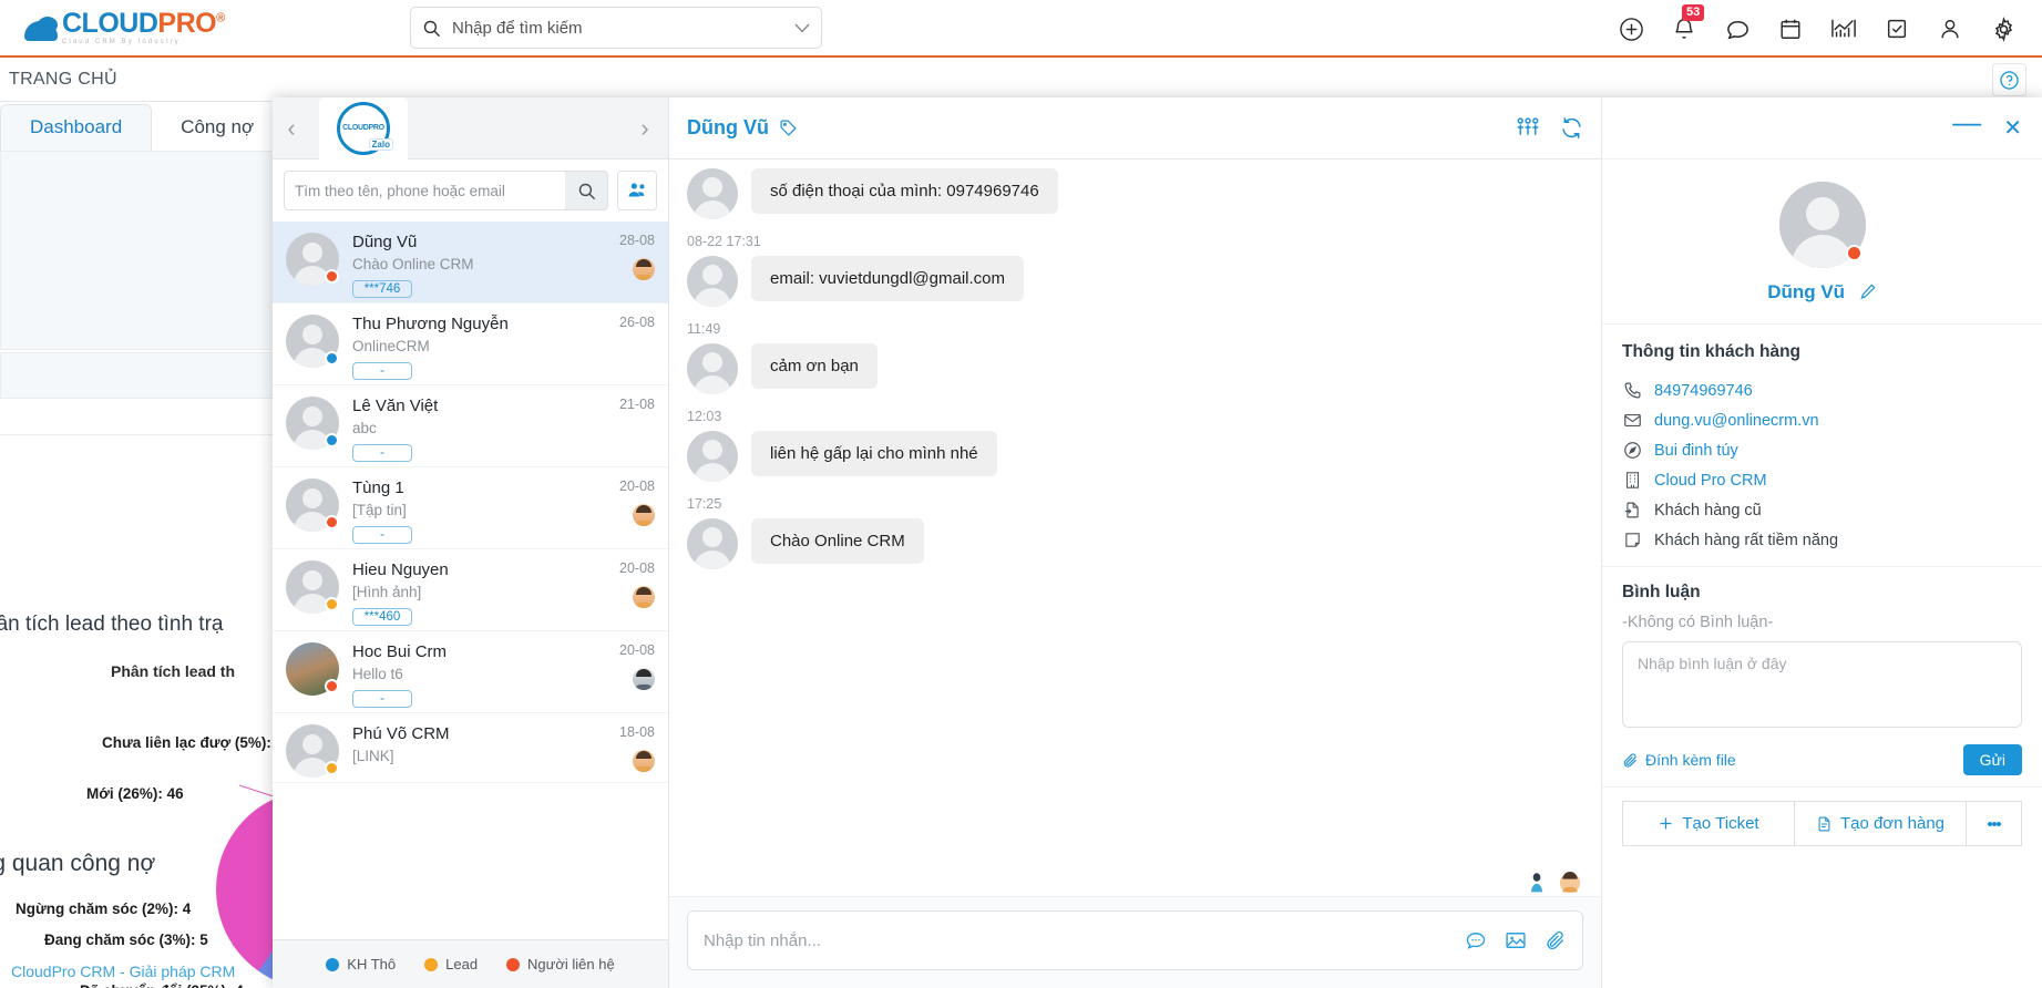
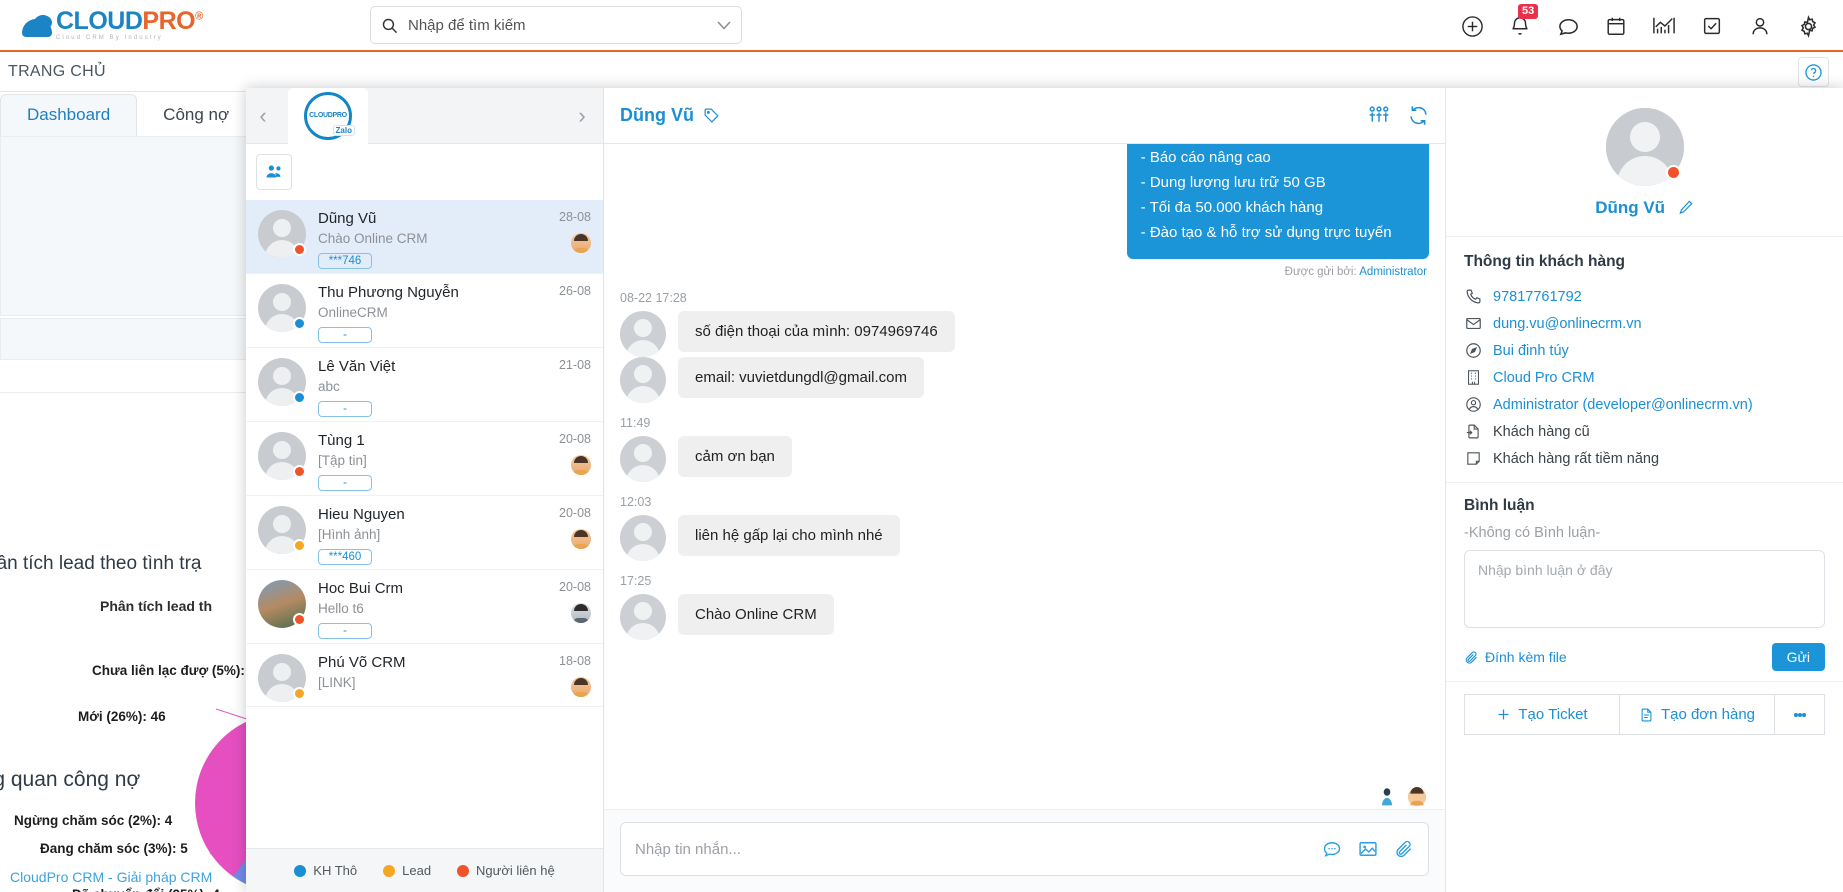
  CLOUDPRO®
  Nhập để tìm kiếm
  53
  TRANG CHỦ
  Dashboard
  Công nợ
  ân tích lead theo tình trạ
  Phân tích lead th
  Chưa liên lạc đượ (5%):
  Mới (26%): 46
  Ngừng chăm sóc (2%): 4
  Đang chăm sóc (3%): 5
  quan công nợ
  CloudPro CRM - Giải pháp CRM
  ‹
  Zalo
  ›
- Tìm theo tên, phone hoặc email
  Dũng Vũ
  Chào Online CRM
  ***746
  28-08
  Thu Phương Nguyễn
  OnlineCRM
  -
  26-08
  Lê Văn Việt
  abc
  -
  21-08
  Tùng 1
  [Tập tin]
  -
  20-08
  Hieu Nguyen
  [Hình ảnh]
  ***460
  20-08
  Hoc Bui Crm
  Hello t6
  -
  20-08
  Phú Võ CRM
  [LINK]
  18-08
  KH Thô
  Lead
  Người liên hệ
  Dũng Vũ
+ - Báo cáo nâng cao
+ - Dung lượng lưu trữ 50 GB
+ - Tối đa 50.000 khách hàng
+ - Đào tạo & hỗ trợ sử dụng trực tuyến
+ Được gửi bởi: Administrator
+ 08-22 17:28
  số điện thoại của mình: 0974969746
- 08-22 17:31
  email: vuvietdungdl@gmail.com
  11:49
  cảm ơn bạn
  12:03
  liên hệ gấp lại cho mình nhé
  17:25
  Chào Online CRM
  Nhập tin nhắn...
- —
- ✕
  Dũng Vũ
  Thông tin khách hàng
- 84974969746
+ 97817761792
  dung.vu@onlinecrm.vn
  Bui đinh túy
  Cloud Pro CRM
+ Administrator (developer@onlinecrm.vn)
  Khách hàng cũ
  Khách hàng rất tiềm năng
  Bình luận
  -Không có Bình luận-
  Nhập bình luận ở đây
  Đính kèm file
  Gửi
  Tạo Ticket
  Tạo đơn hàng
